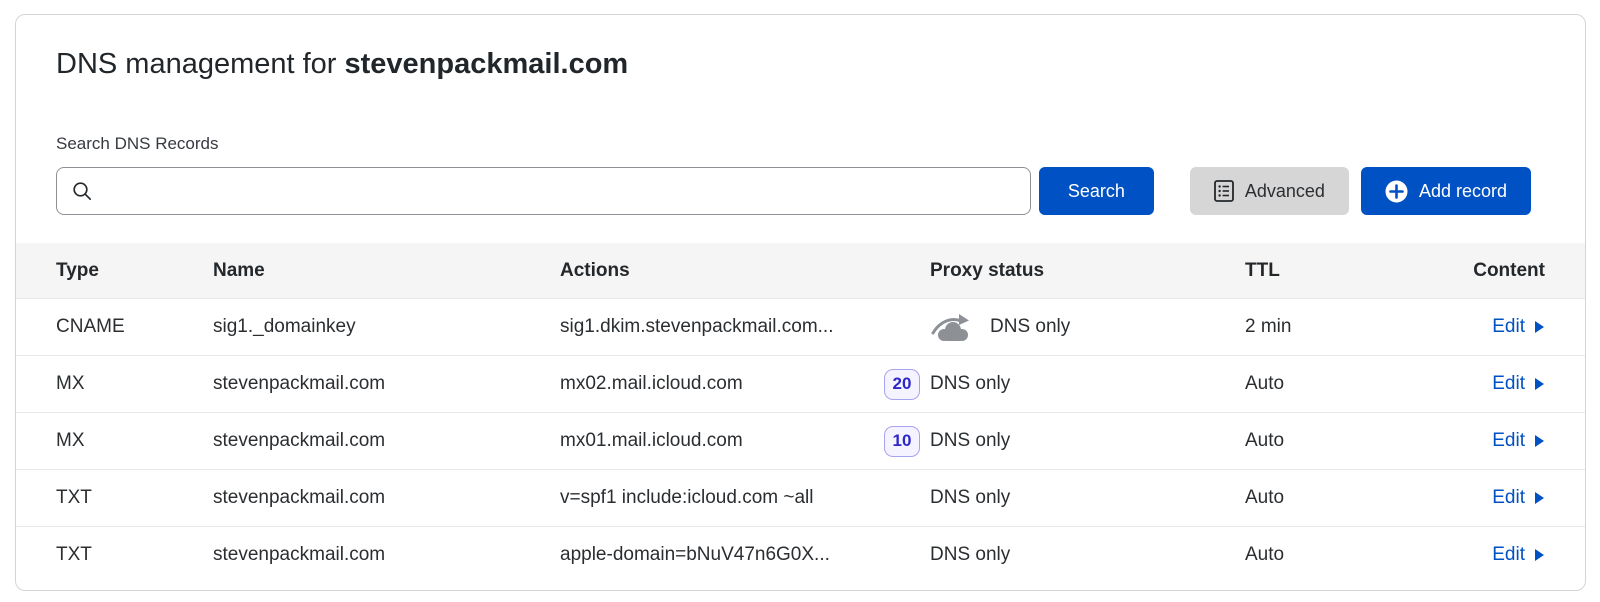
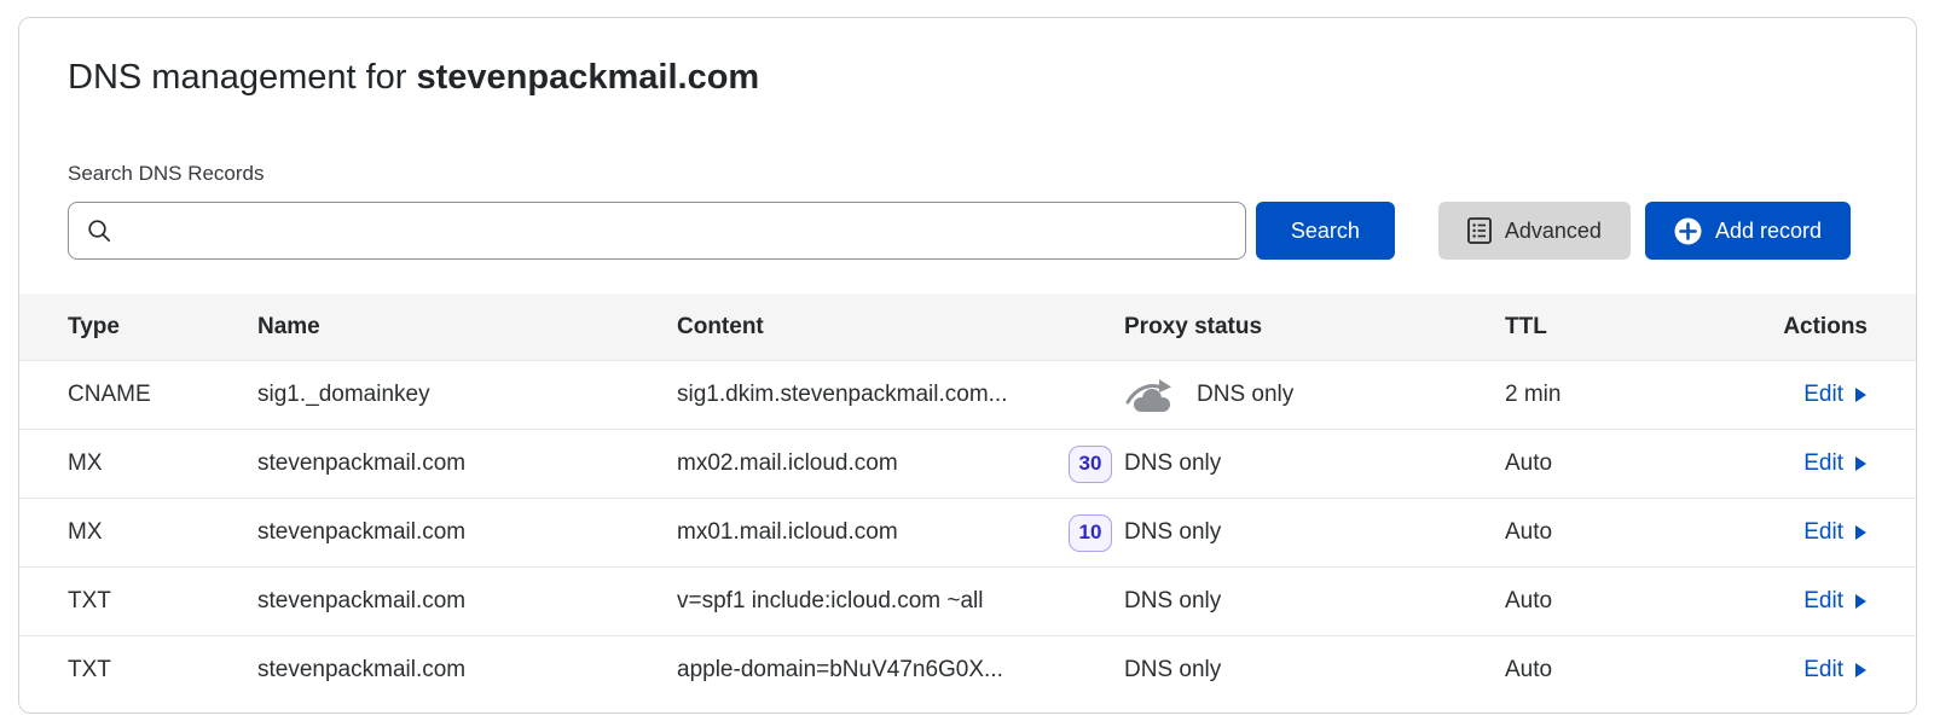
  DNS management for stevenpackmail.com
  Search DNS Records
  Search
  Advanced
  Add record
  Type
  Name
- Actions
+ Content
  Proxy status
  TTL
- Content
+ Actions
  CNAME
  sig1._domainkey
  sig1.dkim.stevenpackmail.com...
  DNS only
  2 min
  Edit
  MX
  stevenpackmail.com
  mx02.mail.icloud.com
- 20
+ 30
  DNS only
  Auto
  Edit
  MX
  stevenpackmail.com
  mx01.mail.icloud.com
  10
  DNS only
  Auto
  Edit
  TXT
  stevenpackmail.com
  v=spf1 include:icloud.com ~all
  DNS only
  Auto
  Edit
  TXT
  stevenpackmail.com
  apple-domain=bNuV47n6G0X...
  DNS only
  Auto
  Edit
